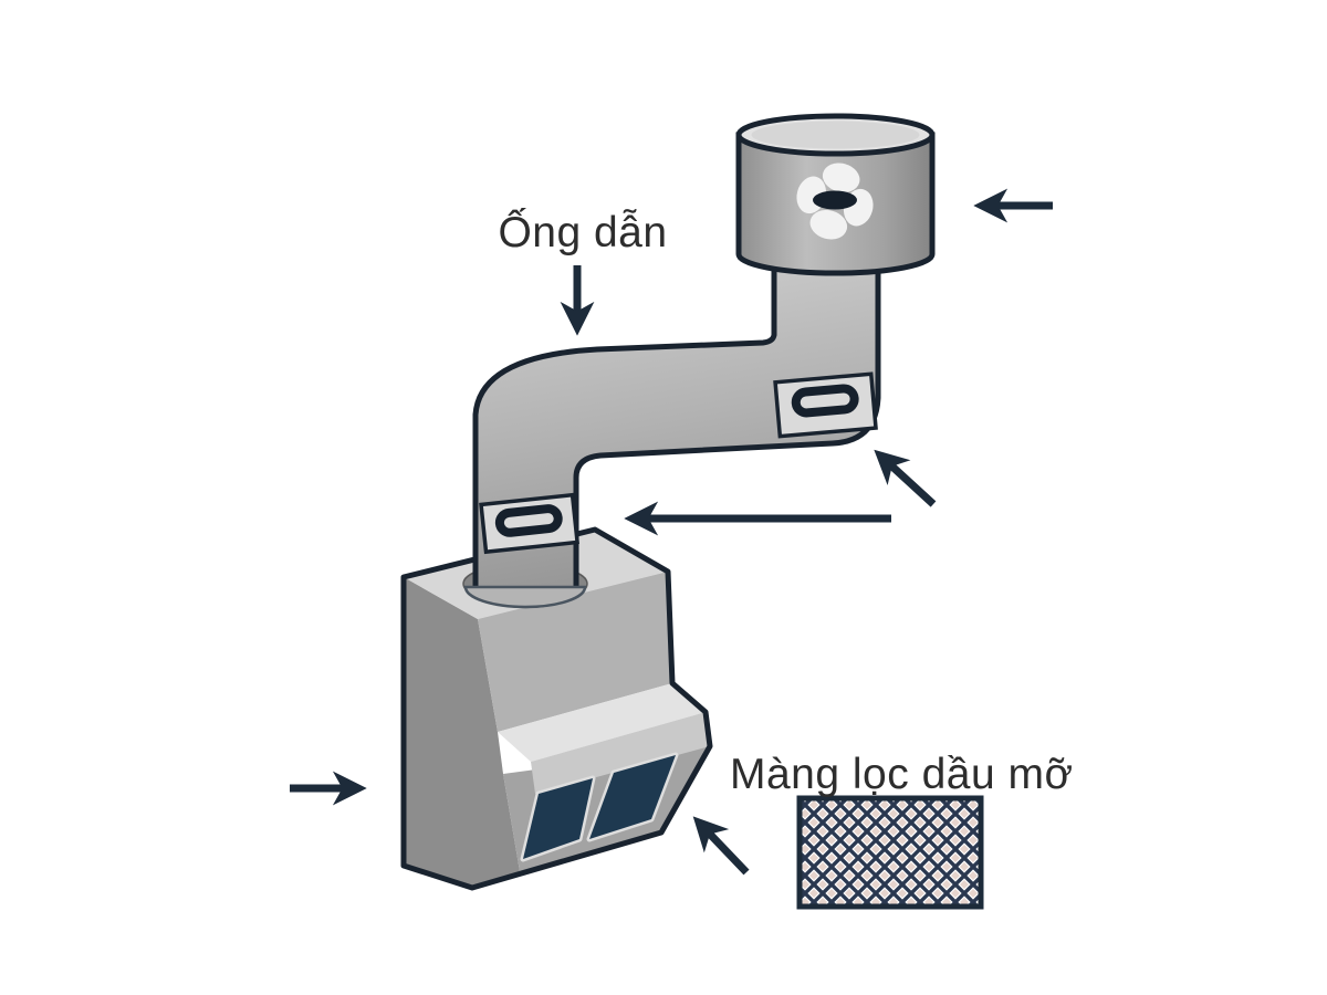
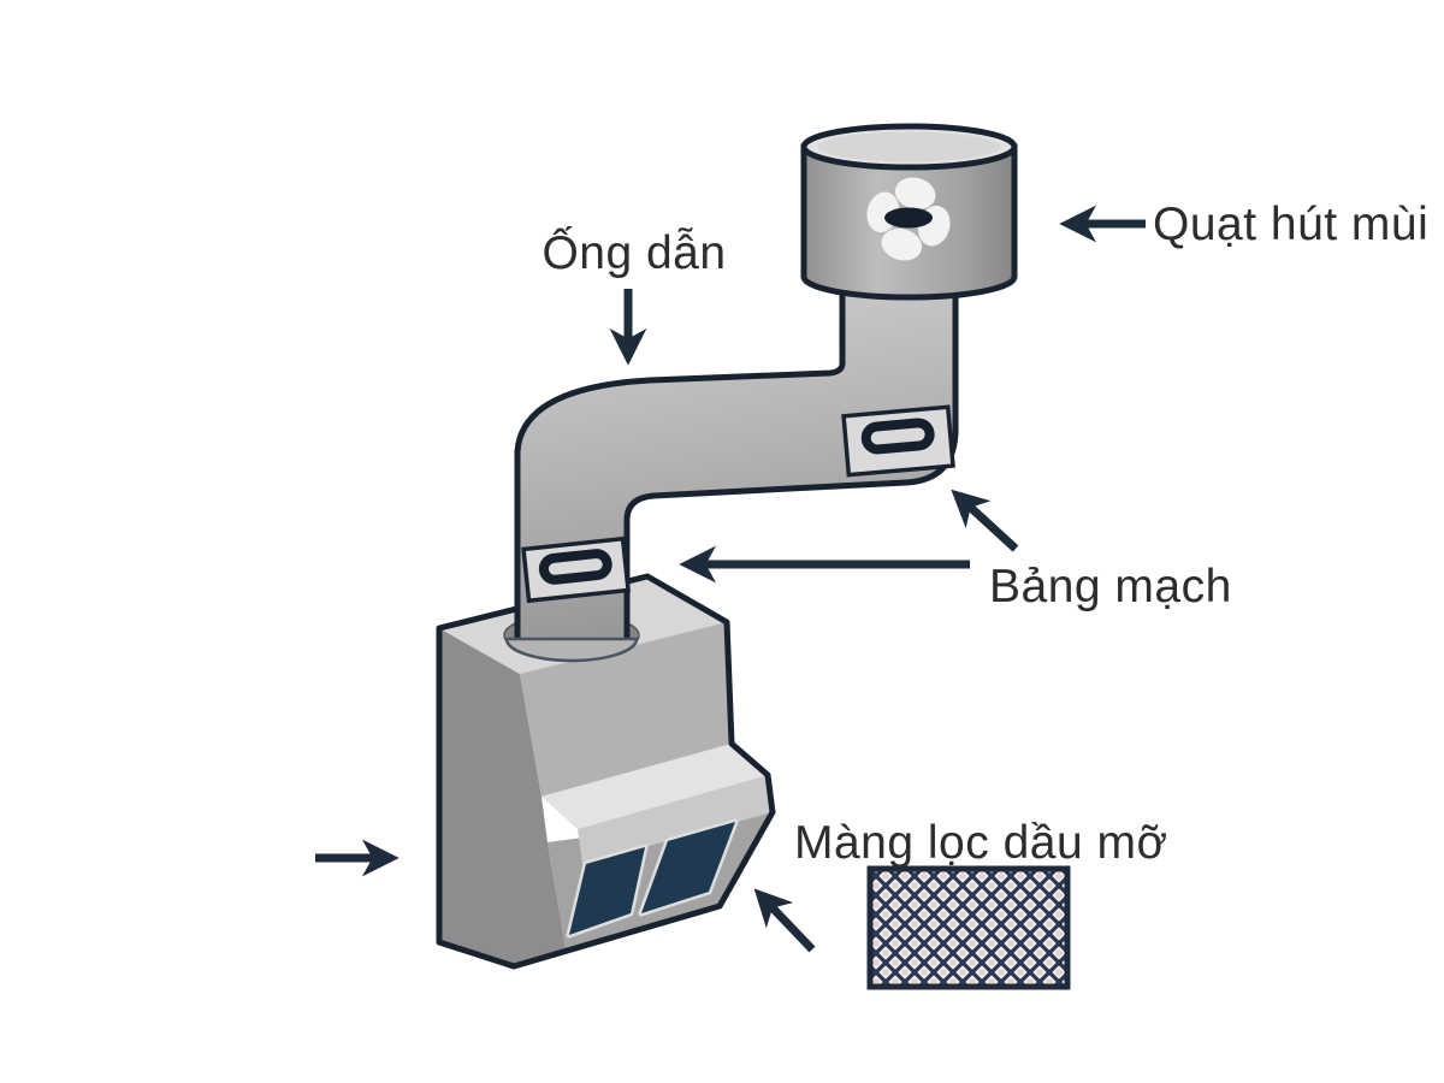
  Ống dẫn
+ Quạt hút mùi
+ Bảng mạch
  Màng lọc dầu mỡ
